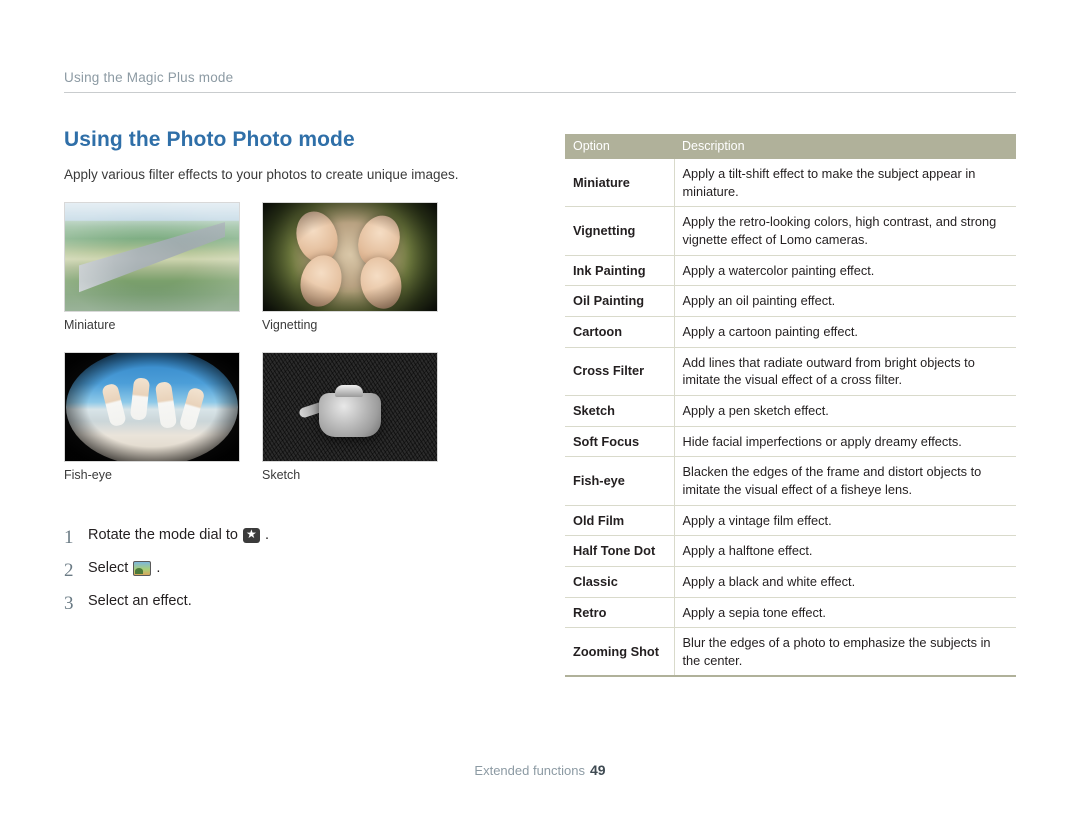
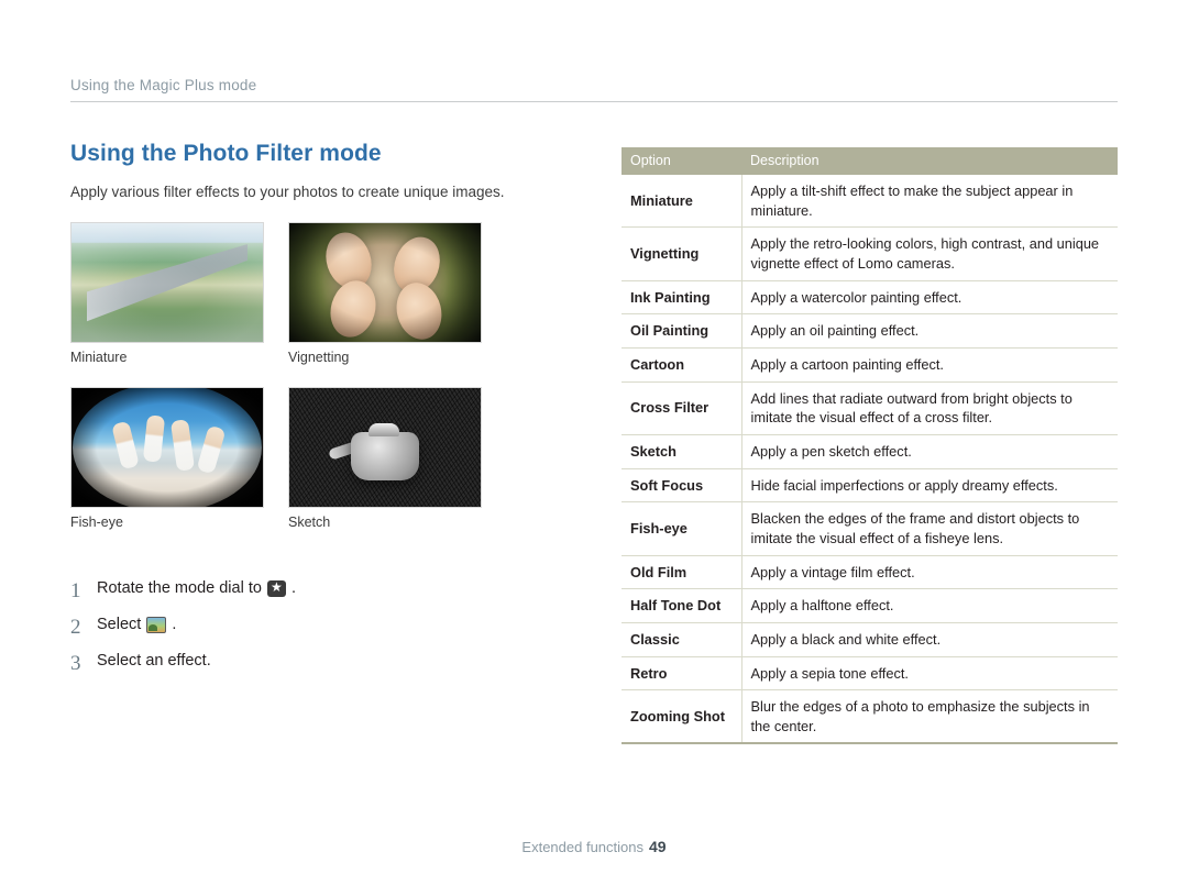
  Using the Magic Plus mode
- Using the Photo Photo mode
+ Using the Photo Filter mode
  Apply various filter effects to your photos to create unique images.
  Miniature
  Vignetting
  Fish-eye
  Sketch
  1
  Rotate the mode dial to
  .
  2
  Select
  .
  3
  Select an effect.
  Option	Description
  Miniature	Apply a tilt-shift effect to make the subject appear in miniature.
- Vignetting	Apply the retro-looking colors, high contrast, and strong vignette effect of Lomo cameras.
+ Vignetting	Apply the retro-looking colors, high contrast, and unique vignette effect of Lomo cameras.
  Ink Painting	Apply a watercolor painting effect.
  Oil Painting	Apply an oil painting effect.
  Cartoon	Apply a cartoon painting effect.
  Cross Filter	Add lines that radiate outward from bright objects to imitate the visual effect of a cross filter.
  Sketch	Apply a pen sketch effect.
  Soft Focus	Hide facial imperfections or apply dreamy effects.
  Fish-eye	Blacken the edges of the frame and distort objects to imitate the visual effect of a fisheye lens.
  Old Film	Apply a vintage film effect.
  Half Tone Dot	Apply a halftone effect.
  Classic	Apply a black and white effect.
  Retro	Apply a sepia tone effect.
  Zooming Shot	Blur the edges of a photo to emphasize the subjects in the center.
  Extended functions 49
